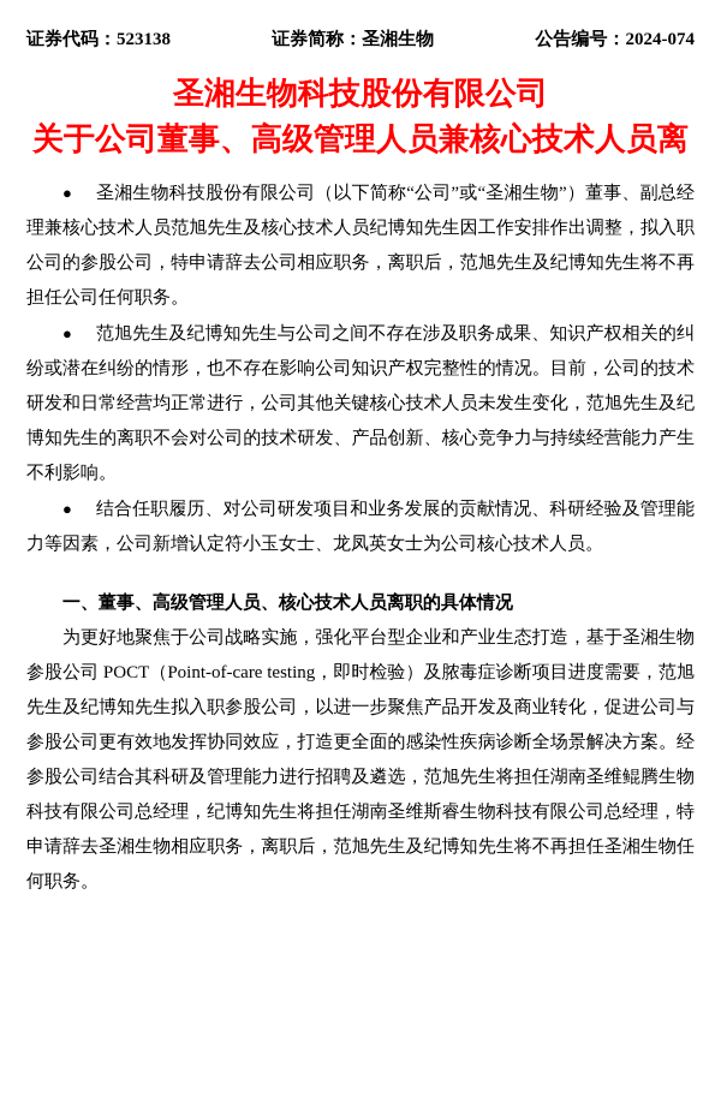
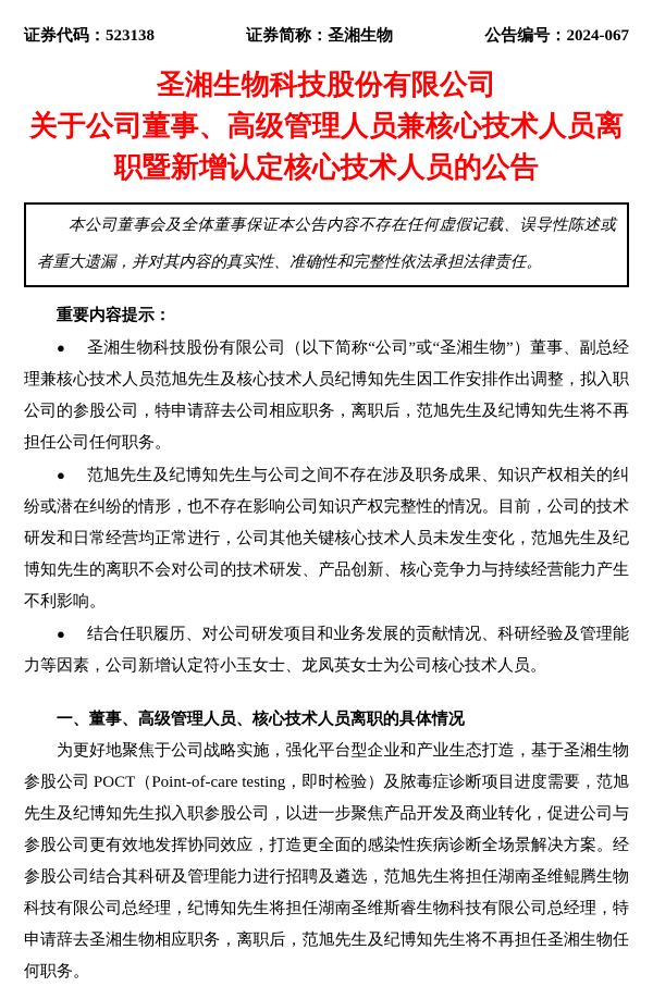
  证券代码：523138
  证券简称：圣湘生物
- 公告编号：2024-074
+ 公告编号：2024-067
  圣湘生物科技股份有限公司
  关于公司董事、高级管理人员兼核心技术人员离
+ 职暨新增认定核心技术人员的公告
+ 本公司董事会及全体董事保证本公告内容不存在任何虚假记载、误导性陈述或者重大遗漏，并对其内容的真实性、准确性和完整性依法承担法律责任。
+ 重要内容提示：
  ● 圣湘生物科技股份有限公司（以下简称“公司”或“圣湘生物”）董事、副总经理兼核心技术人员范旭先生及核心技术人员纪博知先生因工作安排作出调整，拟入职公司的参股公司，特申请辞去公司相应职务，离职后，范旭先生及纪博知先生将不再担任公司任何职务。
  ● 范旭先生及纪博知先生与公司之间不存在涉及职务成果、知识产权相关的纠纷或潜在纠纷的情形，也不存在影响公司知识产权完整性的情况。目前，公司的技术研发和日常经营均正常进行，公司其他关键核心技术人员未发生变化，范旭先生及纪博知先生的离职不会对公司的技术研发、产品创新、核心竞争力与持续经营能力产生不利影响。
  ● 结合任职履历、对公司研发项目和业务发展的贡献情况、科研经验及管理能力等因素，公司新增认定符小玉女士、龙凤英女士为公司核心技术人员。
  一、董事、高级管理人员、核心技术人员离职的具体情况
  为更好地聚焦于公司战略实施，强化平台型企业和产业生态打造，基于圣湘生物参股公司 POCT（Point-of-care testing，即时检验）及脓毒症诊断项目进度需要，范旭先生及纪博知先生拟入职参股公司，以进一步聚焦产品开发及商业转化，促进公司与参股公司更有效地发挥协同效应，打造更全面的感染性疾病诊断全场景解决方案。经参股公司结合其科研及管理能力进行招聘及遴选，范旭先生将担任湖南圣维鲲腾生物科技有限公司总经理，纪博知先生将担任湖南圣维斯睿生物科技有限公司总经理，特申请辞去圣湘生物相应职务，离职后，范旭先生及纪博知先生将不再担任圣湘生物任何职务。
